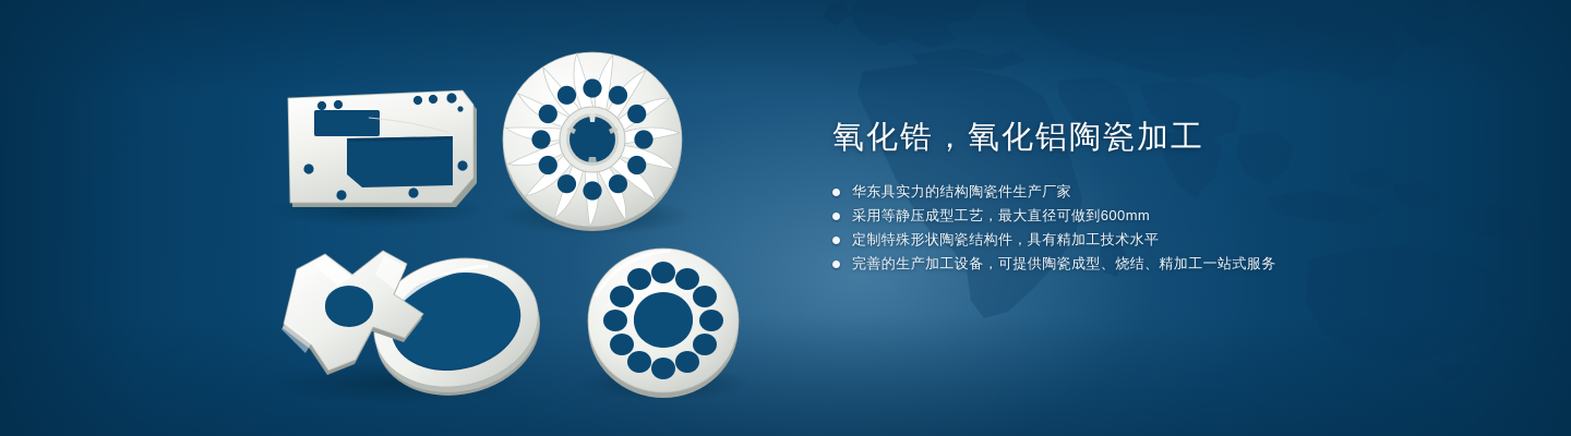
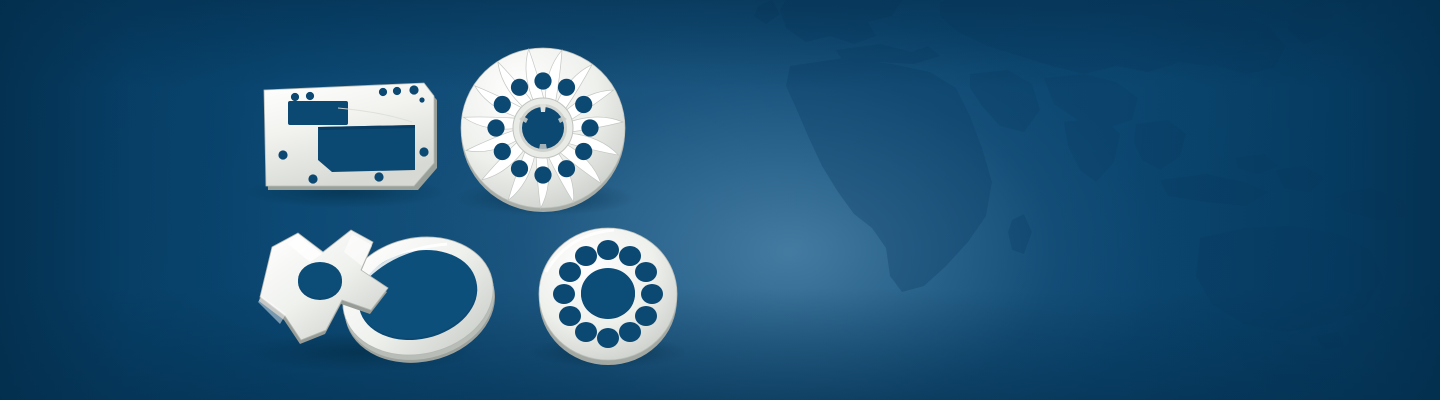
- 氧化锆，氧化铝陶瓷加工
- 华东具实力的结构陶瓷件生产厂家
- 采用等静压成型工艺，最大直径可做到600mm
- 定制特殊形状陶瓷结构件，具有精加工技术水平
- 完善的生产加工设备，可提供陶瓷成型、烧结、精加工一站式服务
